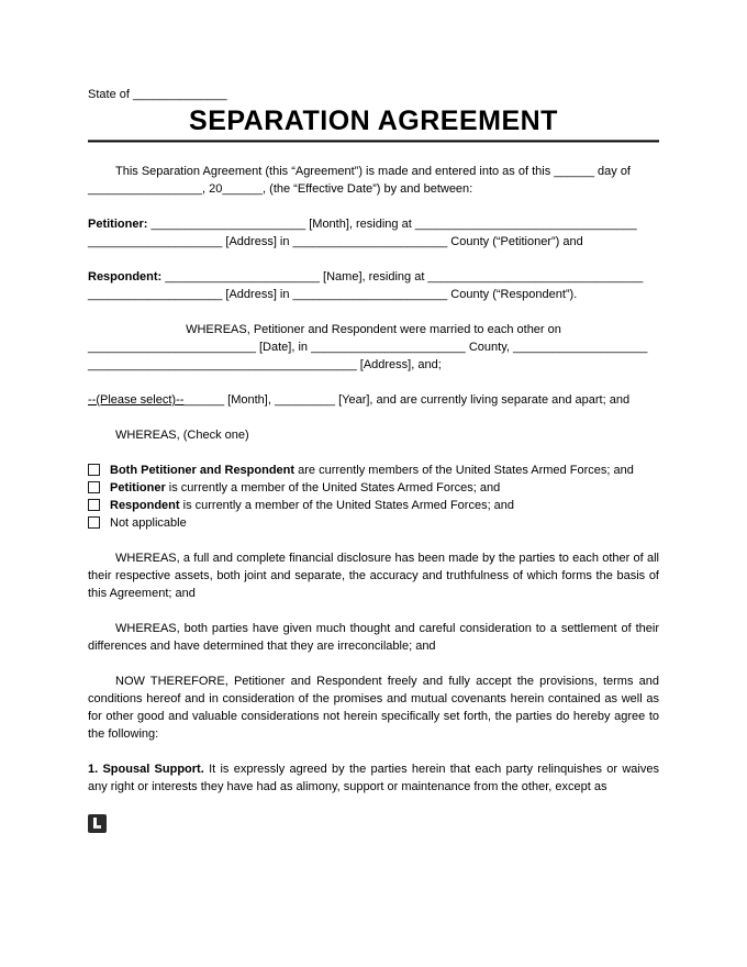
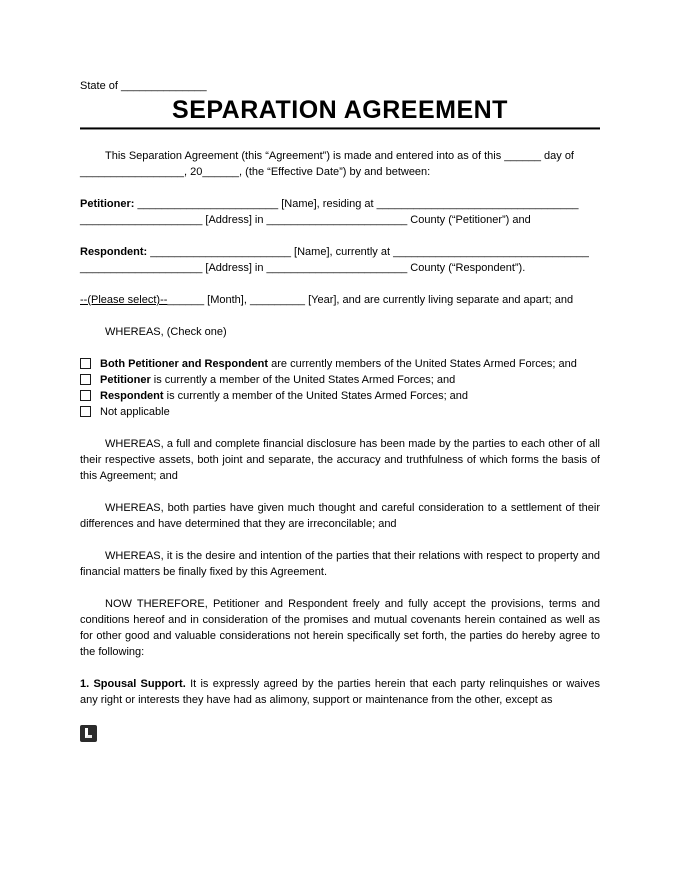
  State of ______________
  SEPARATION AGREEMENT
  This Separation Agreement (this “Agreement”) is made and entered into as of this ______ day of
  _________________, 20______, (the “Effective Date”) by and between:
- Petitioner: _______________________ [Month], residing at _________________________________
+ Petitioner: _______________________ [Name], residing at _________________________________
  ____________________ [Address] in _______________________ County (“Petitioner”) and
- Respondent: _______________________ [Name], residing at ________________________________
+ Respondent: _______________________ [Name], currently at ________________________________
  ____________________ [Address] in _______________________ County (“Respondent”).
- WHEREAS, Petitioner and Respondent were married to each other on
- _________________________ [Date], in _______________________ County, ____________________
- ________________________________________ [Address], and;
  --(Please select)--______ [Month], _________ [Year], and are currently living separate and apart; and
  WHEREAS, (Check one)
  Both Petitioner and Respondent are currently members of the United States Armed Forces; and
  Petitioner is currently a member of the United States Armed Forces; and
  Respondent is currently a member of the United States Armed Forces; and
  Not applicable
  WHEREAS, a full and complete financial disclosure has been made by the parties to each other of all their respective assets, both joint and separate, the accuracy and truthfulness of which forms the basis of this Agreement; and
  WHEREAS, both parties have given much thought and careful consideration to a settlement of their differences and have determined that they are irreconcilable; and
+ WHEREAS, it is the desire and intention of the parties that their relations with respect to property and financial matters be finally fixed by this Agreement.
  NOW THEREFORE, Petitioner and Respondent freely and fully accept the provisions, terms and conditions hereof and in consideration of the promises and mutual covenants herein contained as well as for other good and valuable considerations not herein specifically set forth, the parties do hereby agree to the following:
  1. Spousal Support. It is expressly agreed by the parties herein that each party relinquishes or waives any right or interests they have had as alimony, support or maintenance from the other, except as
